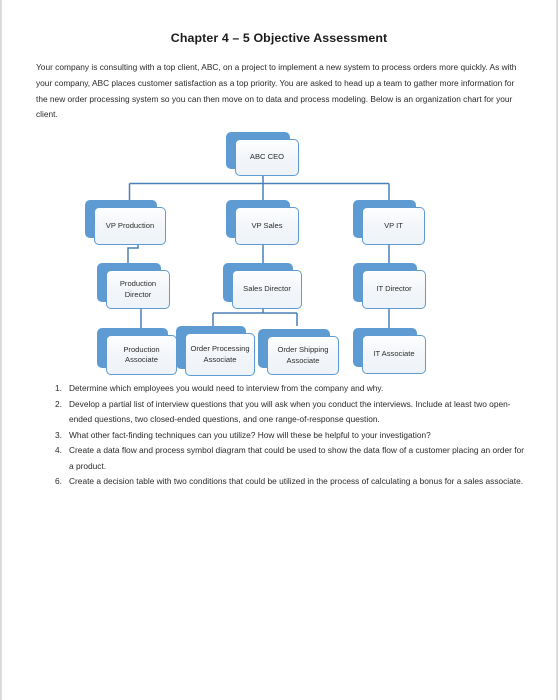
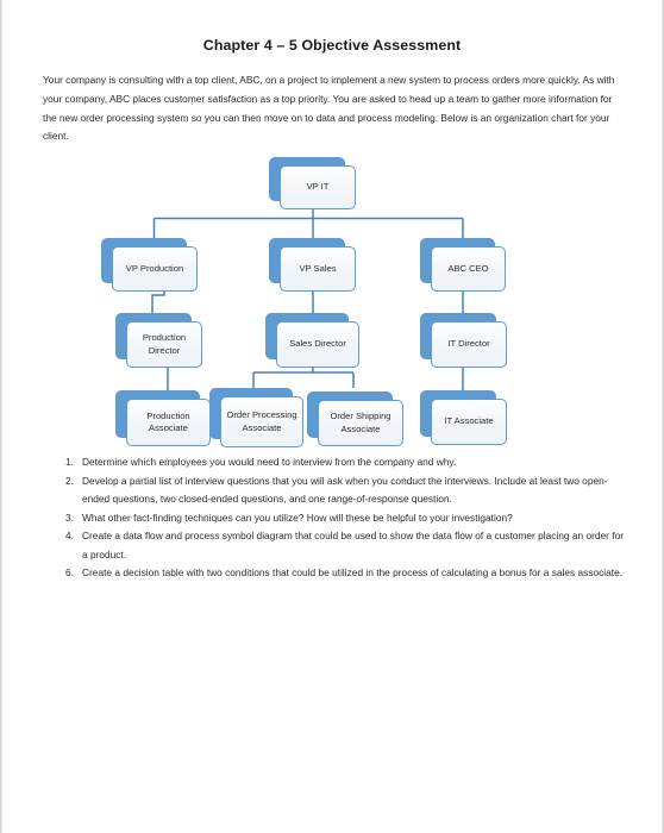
  Chapter 4 – 5 Objective Assessment
  Your company is consulting with a top client, ABC, on a project to implement a new system to process orders more quickly. As with your company, ABC places customer satisfaction as a top priority. You are asked to head up a team to gather more information for the new order processing system so you can then move on to data and process modeling. Below is an organization chart for your client.
- ABC CEO
+ VP IT
  VP Production
  VP Sales
- VP IT
+ ABC CEO
  Production Director
  Sales Director
  IT Director
  Production Associate
  Order Processing Associate
  Order Shipping Associate
  IT Associate
  1.
  Determine which employees you would need to interview from the company and why.
  2.
  Develop a partial list of interview questions that you will ask when you conduct the interviews. Include at least two open-ended questions, two closed-ended questions, and one range-of-response question.
  3.
  What other fact-finding techniques can you utilize? How will these be helpful to your investigation?
  4.
  Create a data flow and process symbol diagram that could be used to show the data flow of a customer placing an order for a product.
  6.
  Create a decision table with two conditions that could be utilized in the process of calculating a bonus for a sales associate.
